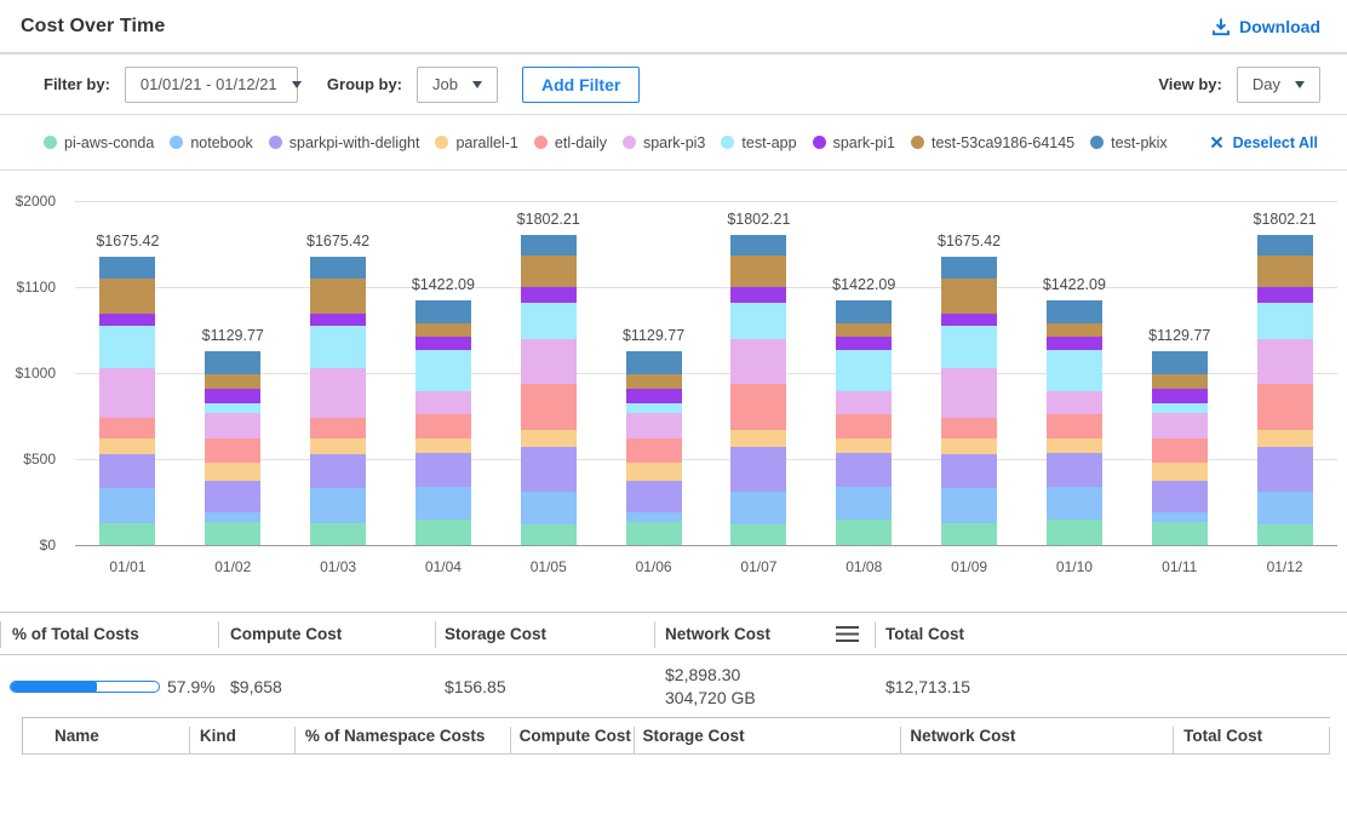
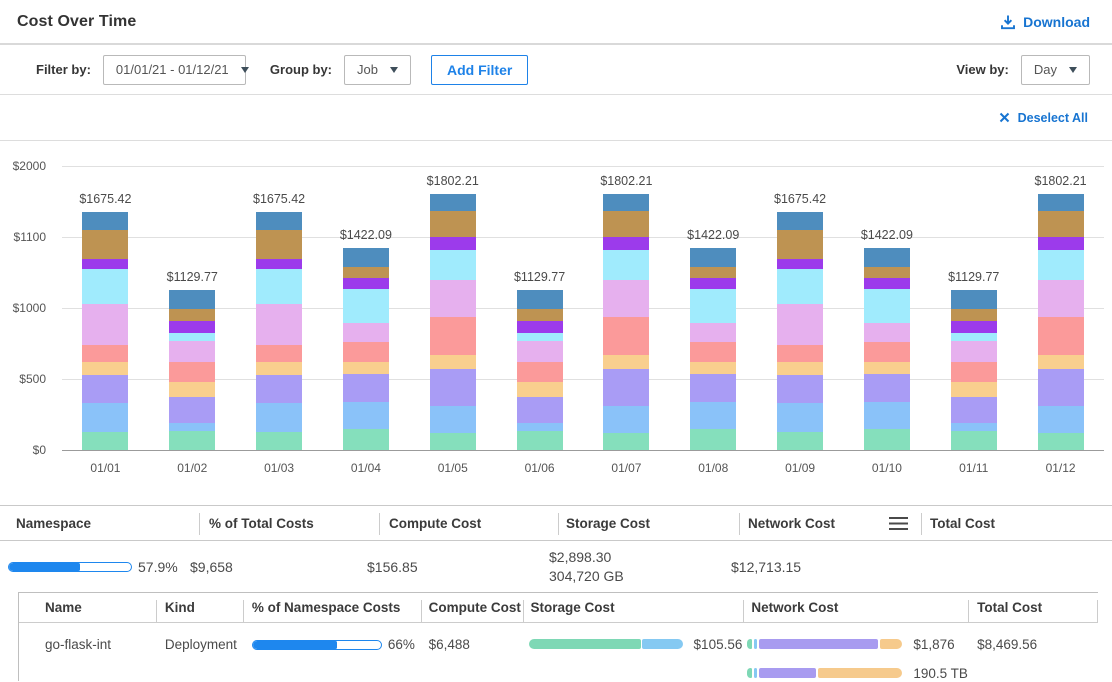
  Cost Over Time
  Download
  Filter by:
  01/01/21 - 01/12/21
  Group by:
  Job
  Add Filter
  View by:
  Day
- pi-aws-conda
- notebook
- sparkpi-with-delight
- parallel-1
- etl-daily
- spark-pi3
- test-app
- spark-pi1
- test-53ca9186-64145
- test-pkix
  Deselect All
  $0
  $500
  $1000
  $1100
  $2000
  $1675.42
  01/01
  $1129.77
  01/02
  $1675.42
  01/03
  $1422.09
  01/04
  $1802.21
  01/05
  $1129.77
  01/06
  $1802.21
  01/07
  $1422.09
  01/08
  $1675.42
  01/09
  $1422.09
  01/10
  $1129.77
  01/11
  $1802.21
  01/12
+ Namespace
  % of Total Costs
  Compute Cost
  Storage Cost
  Network Cost
  Total Cost
  57.9%
  $9,658
  $156.85
  $2,898.30
  304,720 GB
  $12,713.15
  Name
  Kind
  % of Namespace Costs
  Compute Cost
  Storage Cost
  Network Cost
  Total Cost
+ go-flask-int
+ Deployment
+ 66%
+ $6,488
+ $105.56
+ $1,876
+ 190.5 TB
+ $8,469.56
